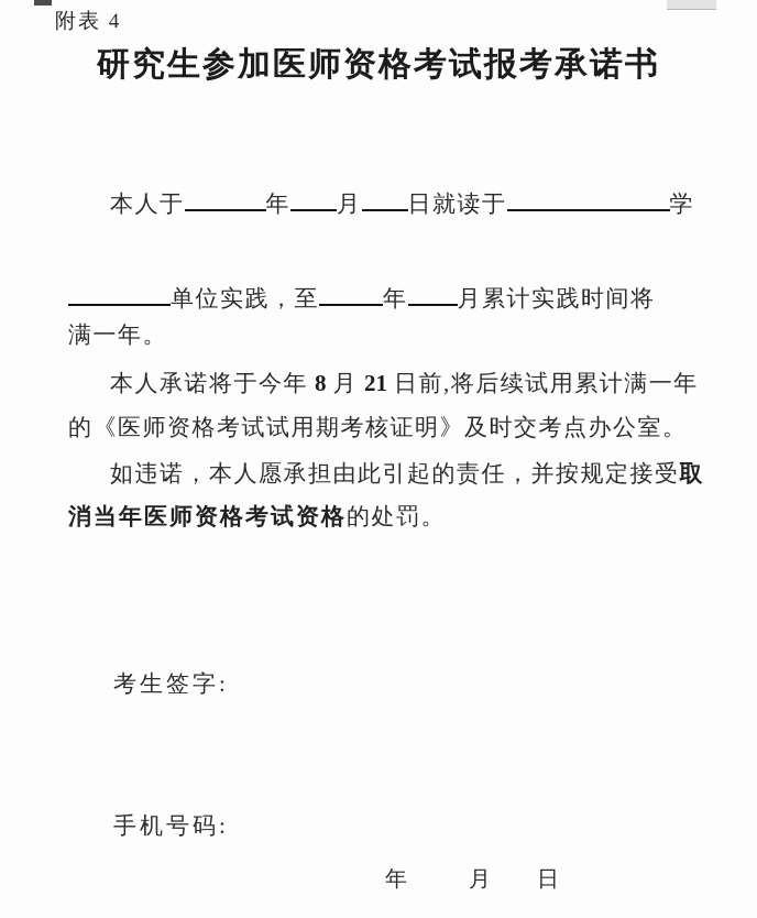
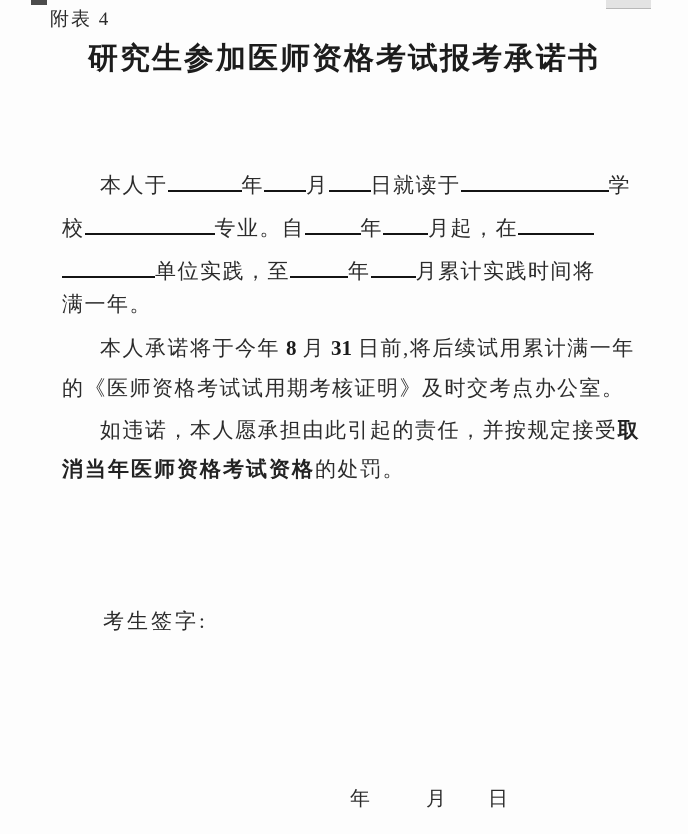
  附表 4
  研究生参加医师资格考试报考承诺书
  本人于 年 月 日就读于 学
+ 校 专业。自 年 月起，在
  单位实践，至 年 月累计实践时间将
  满一年。
- 本人承诺将于今年 8 月 21 日前,将后续试用累计满一年
+ 本人承诺将于今年 8 月 31 日前,将后续试用累计满一年
  的《医师资格考试试用期考核证明》及时交考点办公室。
  如违诺，本人愿承担由此引起的责任，并按规定接受取
  消当年医师资格考试资格的处罚。
  考生签字:
- 手机号码:
  年 月 日
